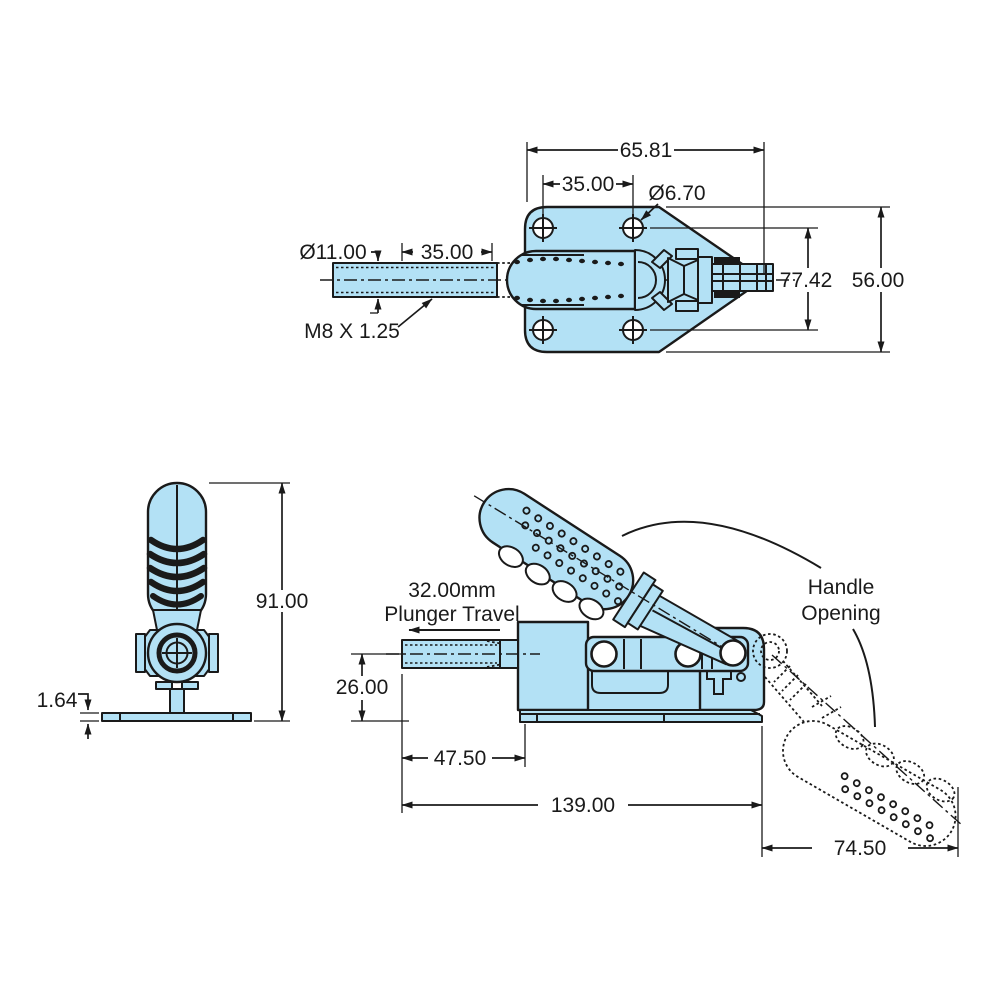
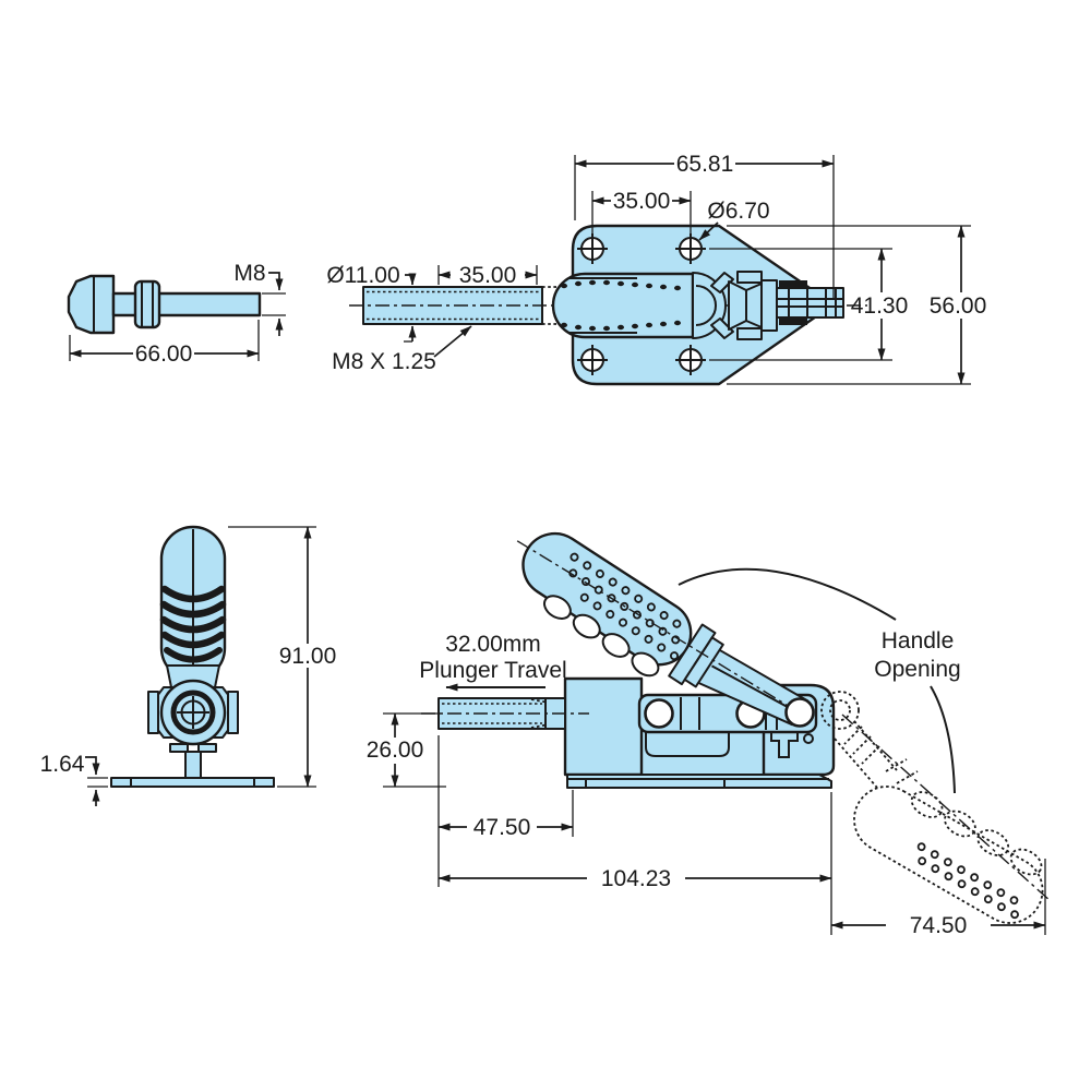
+ M8
+ 66.00
  65.81
  35.00
  Ø6.70
- 77.42
+ 41.30
  56.00
  Ø11.00
  35.00
  M8 X 1.25
  91.00
  1.64
  Handle
  Opening
  32.00mm
  Plunger Travel
  26.00
  47.50
- 139.00
+ 104.23
  74.50
